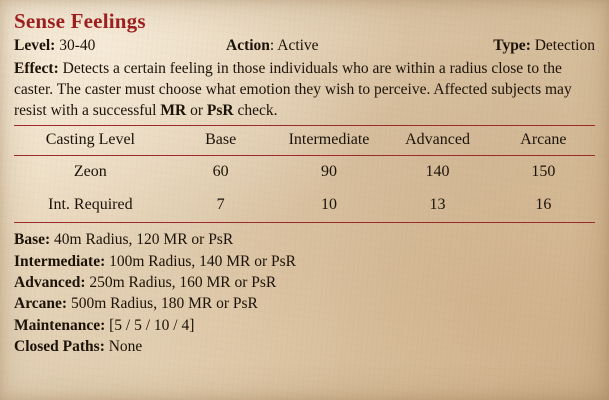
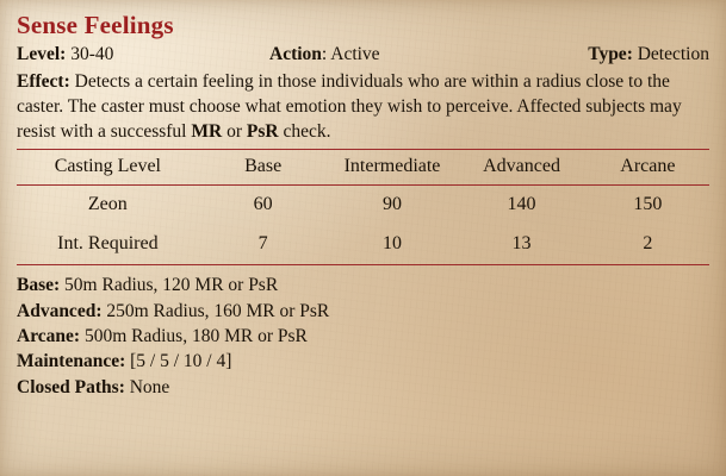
  Sense Feelings
  Level: 30-40
  Action: Active
  Type: Detection
  Effect: Detects a certain feeling in those individuals who are within a radius close to the caster. The caster must choose what emotion they wish to perceive. Affected subjects may resist with a successful MR or PsR check.
  Casting Level	Base	Intermediate	Advanced	Arcane
  Zeon	60	90	140	150
- Int. Required	7	10	13	16
+ Int. Required	7	10	13	2
- Base: 40m Radius, 120 MR or PsR
+ Base: 50m Radius, 120 MR or PsR
- Intermediate: 100m Radius, 140 MR or PsR
  Advanced: 250m Radius, 160 MR or PsR
  Arcane: 500m Radius, 180 MR or PsR
  Maintenance: [5 / 5 / 10 / 4]
  Closed Paths: None
